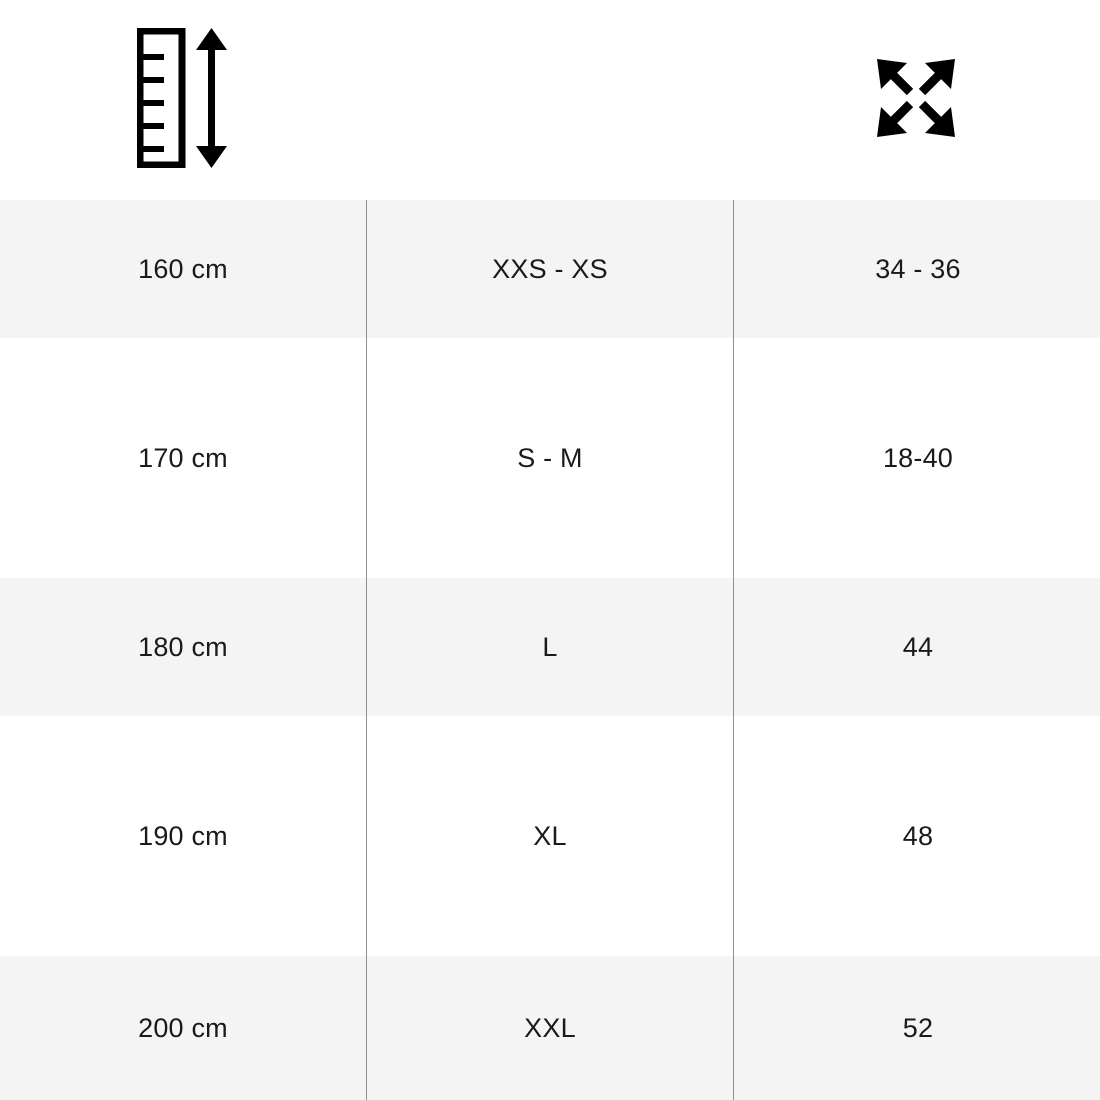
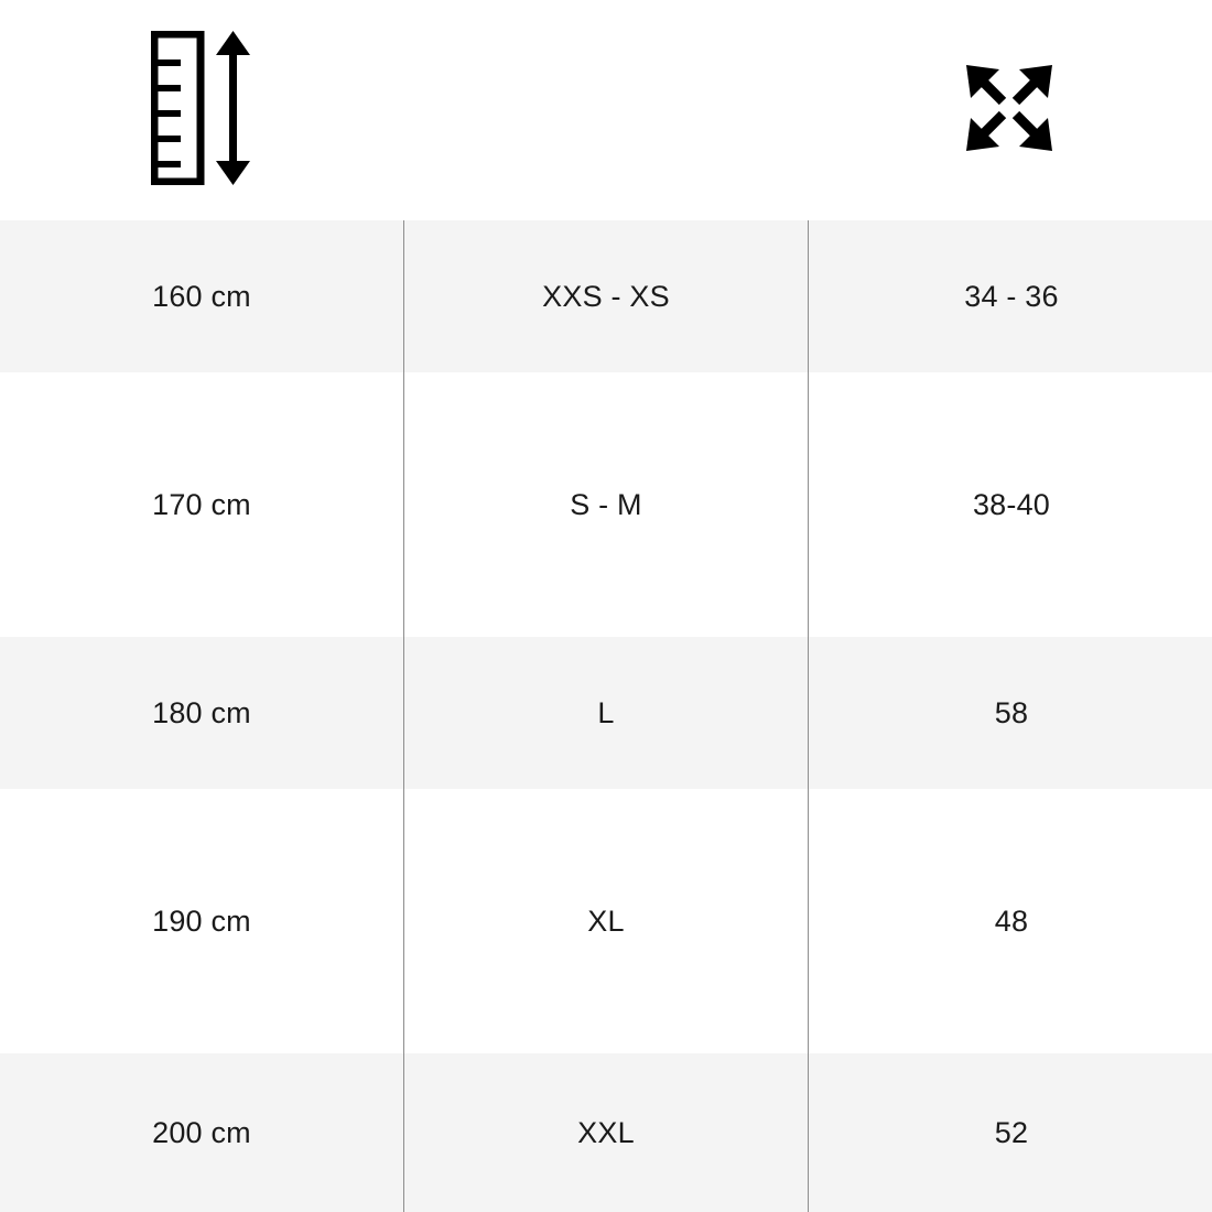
  160 cm	XXS - XS	34 - 36
- 170 cm	S - M	18-40
+ 170 cm	S - M	38-40
- 180 cm	L	44
+ 180 cm	L	58
  190 cm	XL	48
  200 cm	XXL	52
